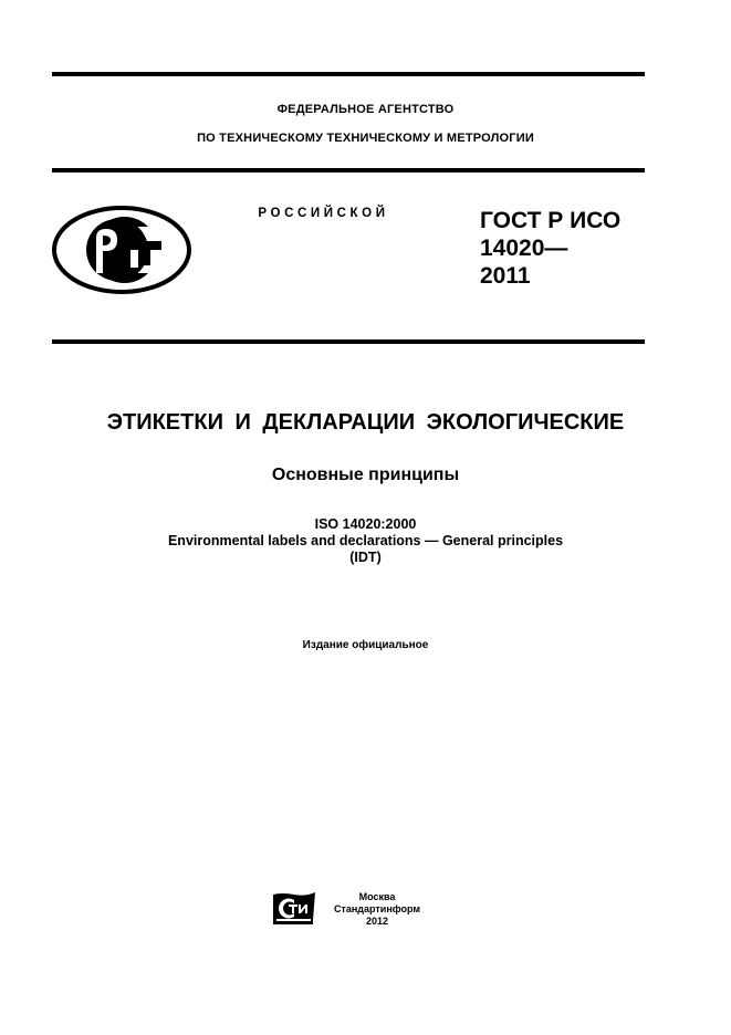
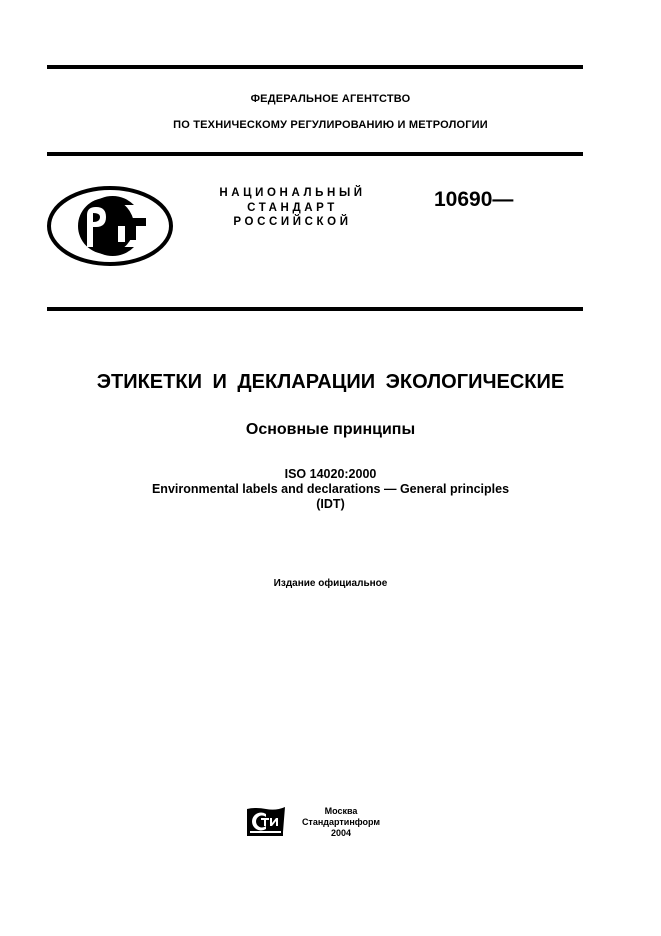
  ФЕДЕРАЛЬНОЕ АГЕНТСТВО
- ПО ТЕХНИЧЕСКОМУ ТЕХНИЧЕСКОМУ И МЕТРОЛОГИИ
+ ПО ТЕХНИЧЕСКОМУ РЕГУЛИРОВАНИЮ И МЕТРОЛОГИИ
+ НАЦИОНАЛЬНЫЙ
+ СТАНДАРТ
  РОССИЙСКОЙ
- ГОСТ Р ИСО
- 14020—
+ 10690—
- 2011
  ЭТИКЕТКИ И ДЕКЛАРАЦИИ ЭКОЛОГИЧЕСКИЕ
  Основные принципы
  ISO 14020:2000
  Environmental labels and declarations — General principles
  (IDT)
  Издание официальное
  Москва
  Стандартинформ
- 2012
+ 2004
